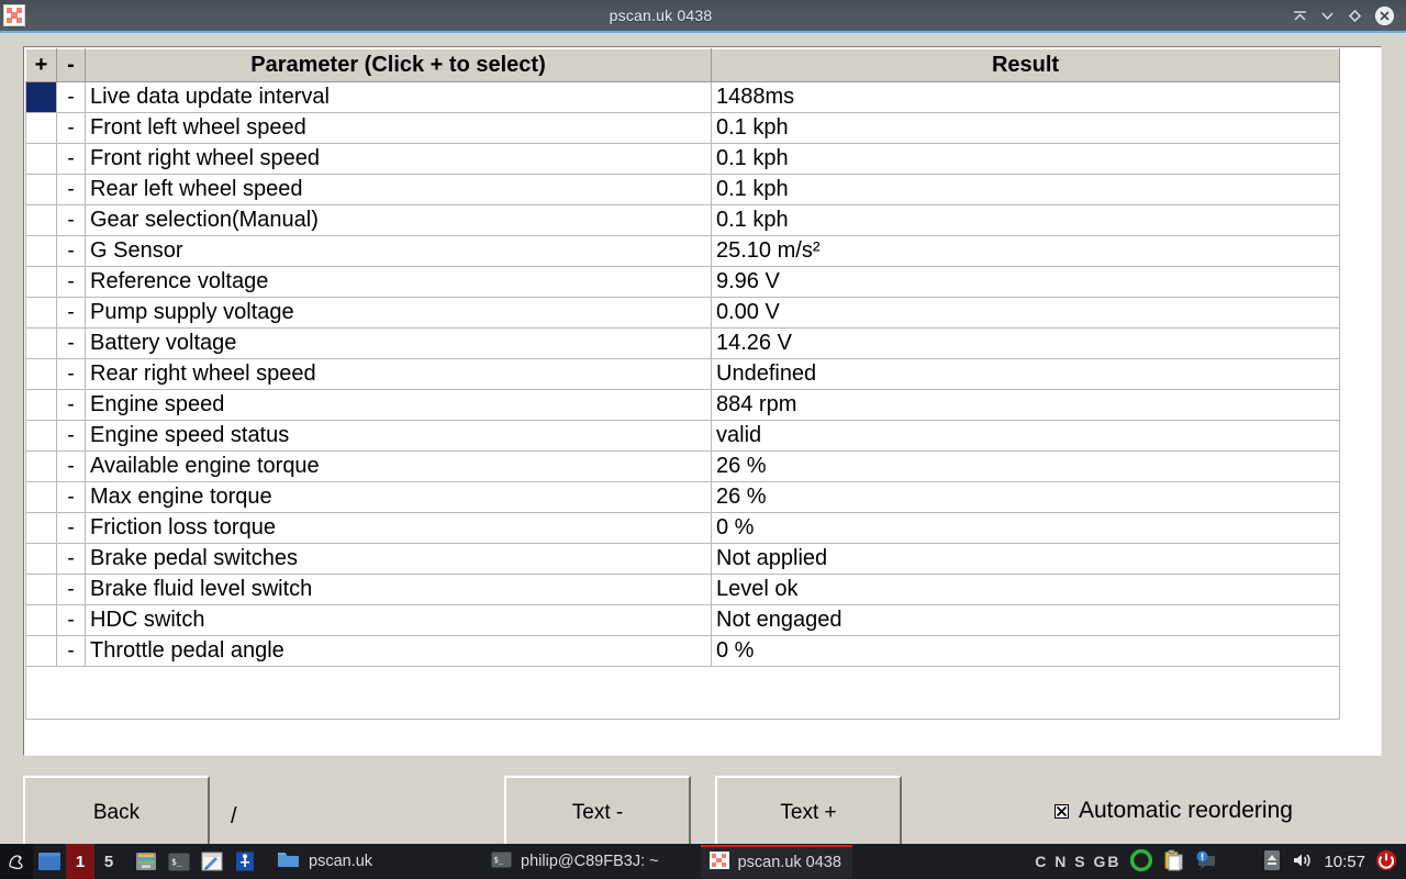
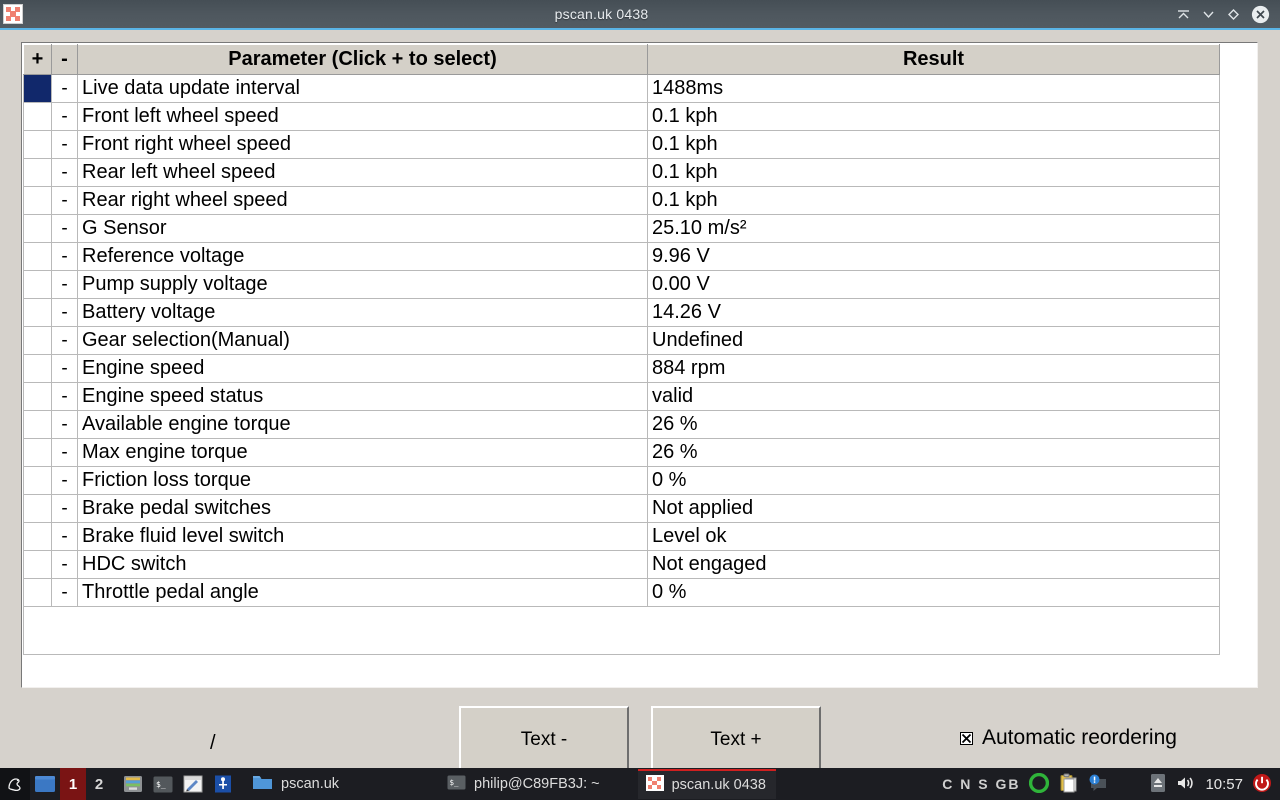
  pscan.uk 0438
  +	-	Parameter (Click + to select)	Result
  	-	Live data update interval	1488ms
  	-	Front left wheel speed	0.1 kph
  	-	Front right wheel speed	0.1 kph
  	-	Rear left wheel speed	0.1 kph
- 	-	Gear selection(Manual)	0.1 kph
+ 	-	Rear right wheel speed	0.1 kph
  	-	G Sensor	25.10 m/s²
  	-	Reference voltage	9.96 V
  	-	Pump supply voltage	0.00 V
  	-	Battery voltage	14.26 V
- 	-	Rear right wheel speed	Undefined
+ 	-	Gear selection(Manual)	Undefined
  	-	Engine speed	884 rpm
  	-	Engine speed status	valid
  	-	Available engine torque	26 %
  	-	Max engine torque	26 %
  	-	Friction loss torque	0 %
  	-	Brake pedal switches	Not applied
  	-	Brake fluid level switch	Level ok
  	-	HDC switch	Not engaged
  	-	Throttle pedal angle	0 %
- Back
  /
  Text -
  Text +
  Automatic reordering
  1
- 5
+ 2
  $_
  pscan.uk
  $_
  philip@C89FB3J: ~
  pscan.uk 0438
  C N S GB
  10:57
